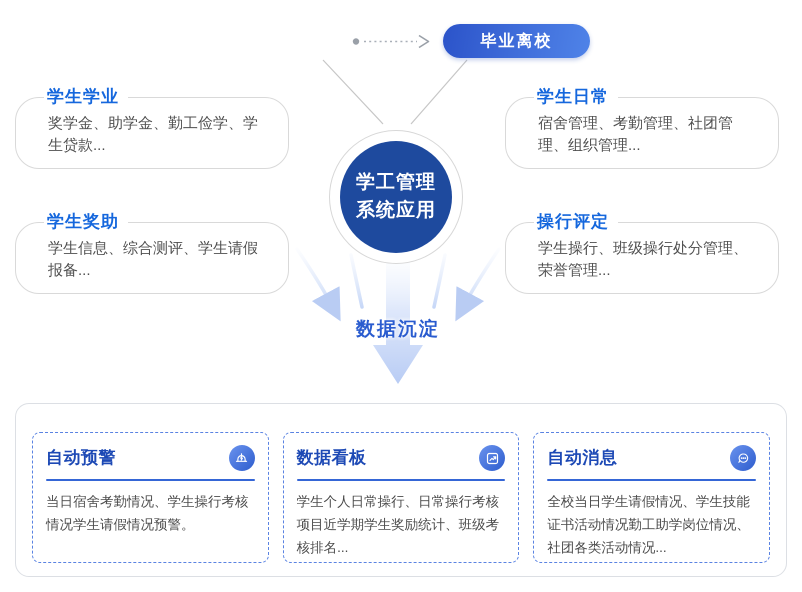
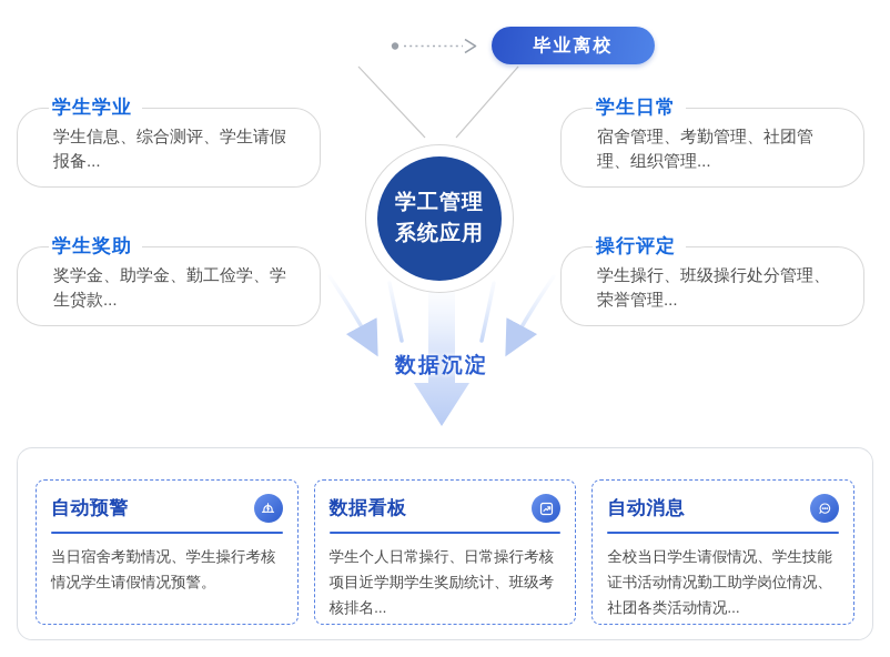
  毕业离校
  学工管理
  系统应用
  学生学业
- 奖学金、助学金、勤工俭学、学生贷款...
+ 学生信息、综合测评、学生请假报备...
  学生日常
  宿舍管理、考勤管理、社团管理、组织管理...
  学生奖助
- 学生信息、综合测评、学生请假报备...
+ 奖学金、助学金、勤工俭学、学生贷款...
  操行评定
  学生操行、班级操行处分管理、荣誉管理...
  数据沉淀
  自动预警
  当日宿舍考勤情况、学生操行考核情况学生请假情况预警。
  数据看板
  学生个人日常操行、日常操行考核项目近学期学生奖励统计、班级考核排名...
  自动消息
  全校当日学生请假情况、学生技能证书活动情况勤工助学岗位情况、社团各类活动情况...
